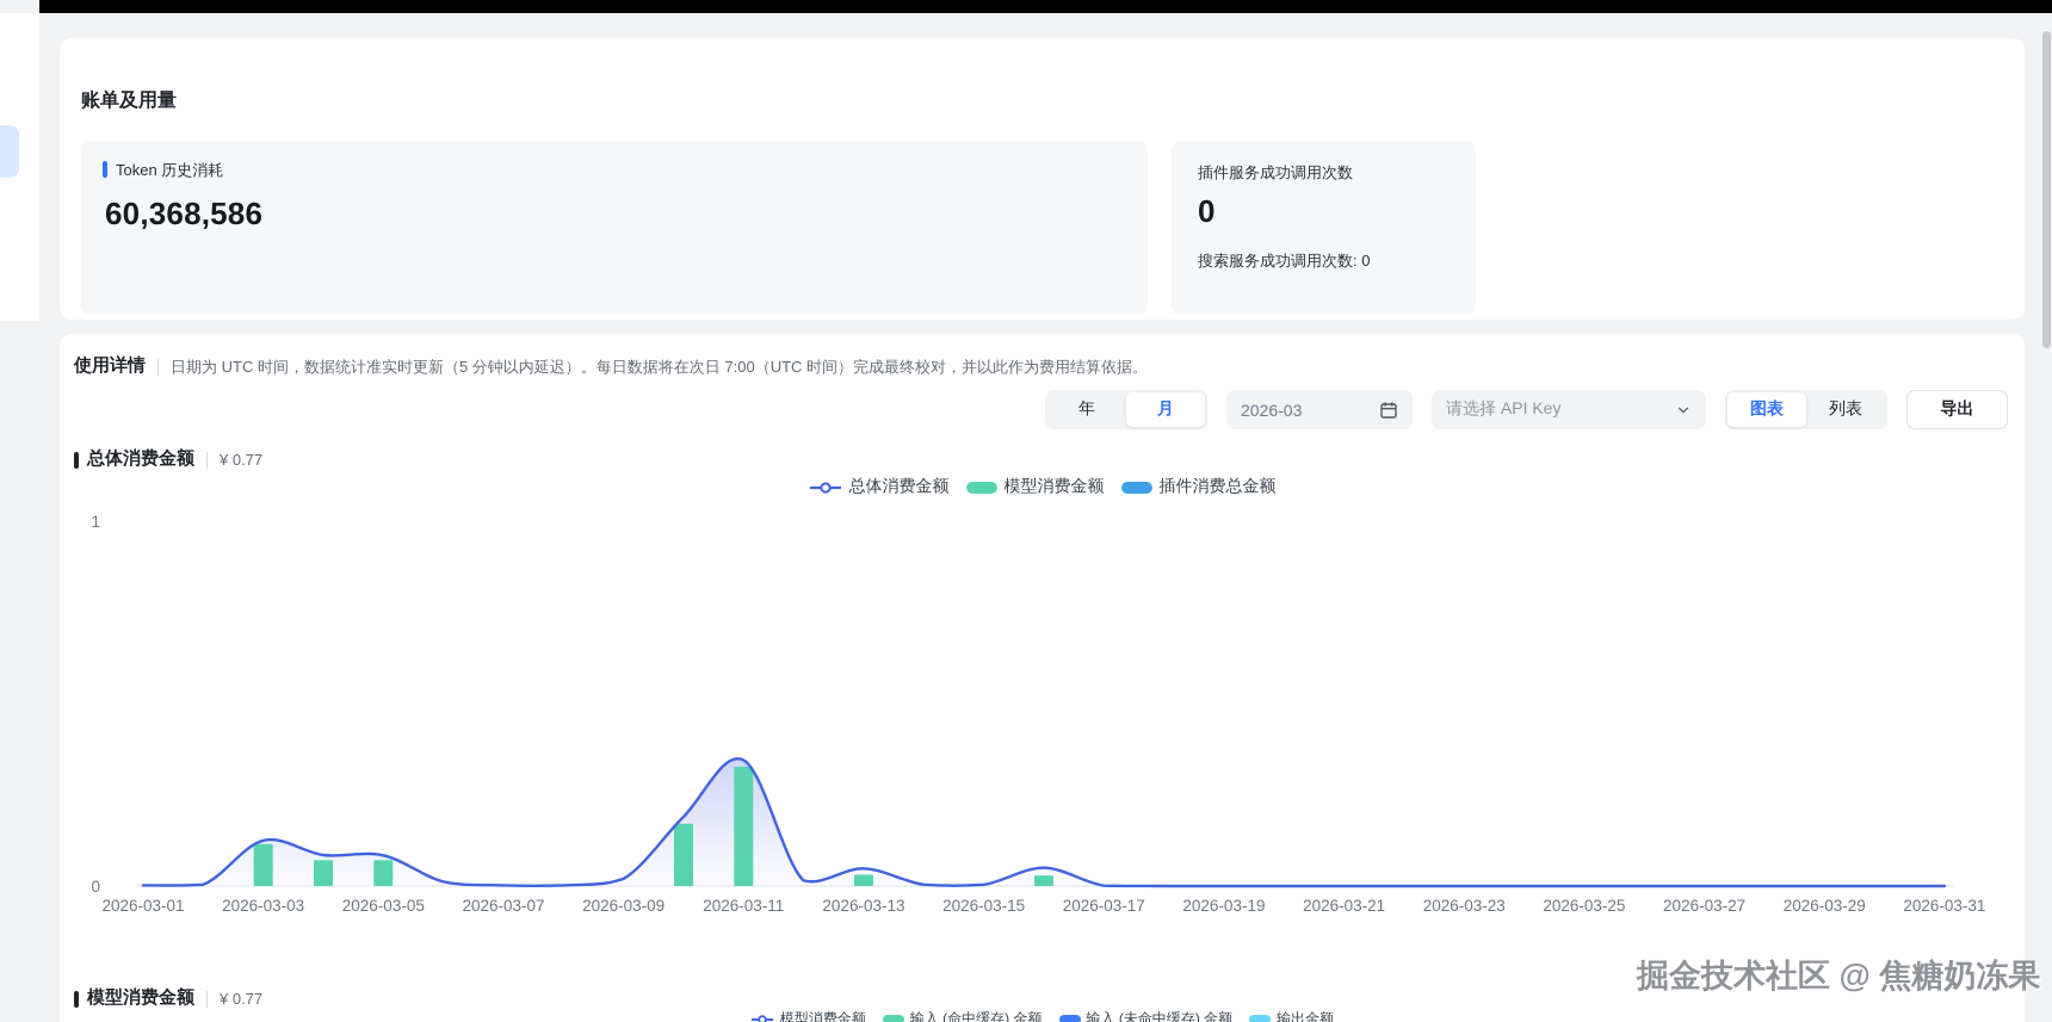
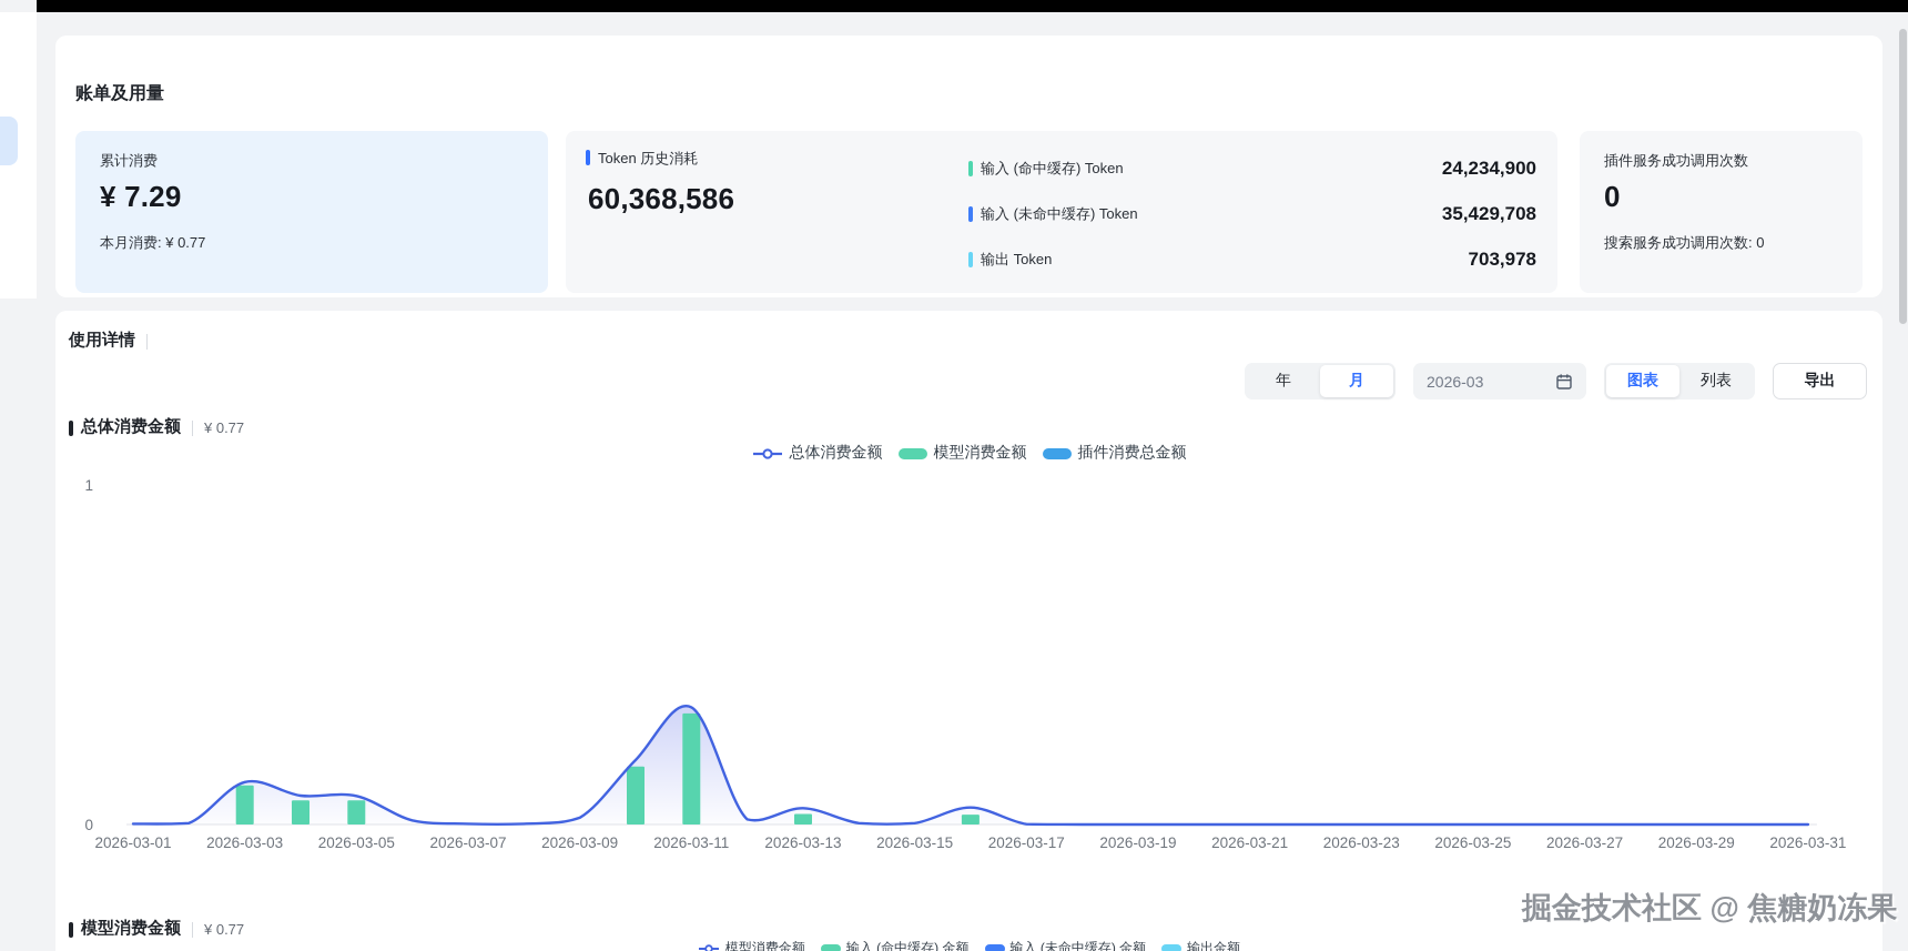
  账单及用量
+ 累计消费
+ ¥ 7.29
+ 本月消费: ¥ 0.77
  Token 历史消耗
  60,368,586
+ 输入 (命中缓存) Token
+ 24,234,900
+ 输入 (未命中缓存) Token
+ 35,429,708
+ 输出 Token
+ 703,978
  插件服务成功调用次数
  0
  搜索服务成功调用次数: 0
  使用详情
- 日期为 UTC 时间，数据统计准实时更新（5 分钟以内延迟）。每日数据将在次日 7:00（UTC 时间）完成最终校对，并以此作为费用结算依据。
  年
  月
  2026-03
- 请选择 API Key
  图表
  列表
  导出
  总体消费金额
  ¥ 0.77
  总体消费金额
  模型消费金额
  插件消费总金额
  0
  1
  2026-03-01
  2026-03-03
  2026-03-05
  2026-03-07
  2026-03-09
  2026-03-11
  2026-03-13
  2026-03-15
  2026-03-17
  2026-03-19
  2026-03-21
  2026-03-23
  2026-03-25
  2026-03-27
  2026-03-29
  2026-03-31
  模型消费金额
  ¥ 0.77
  模型消费金额
  输入 (命中缓存) 金额
  输入 (未命中缓存) 金额
  输出金额
  掘金技术社区 @ 焦糖奶冻果
